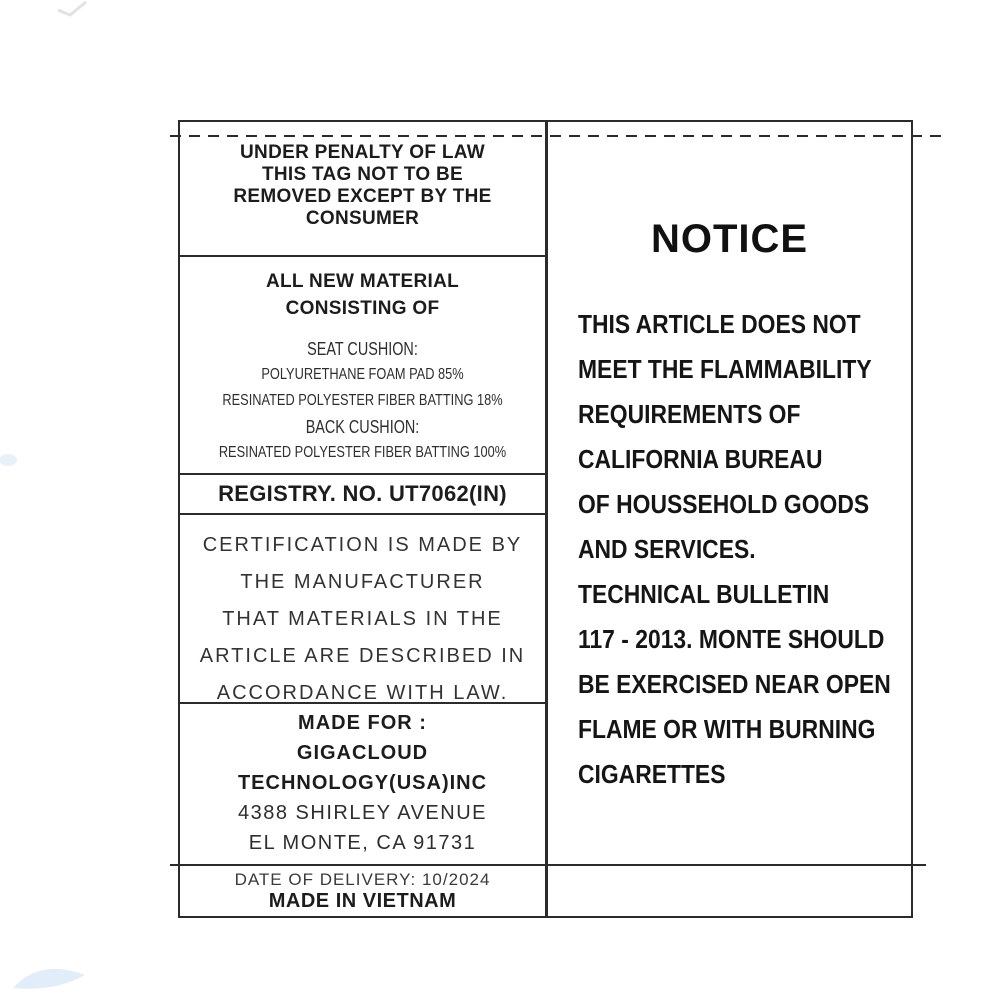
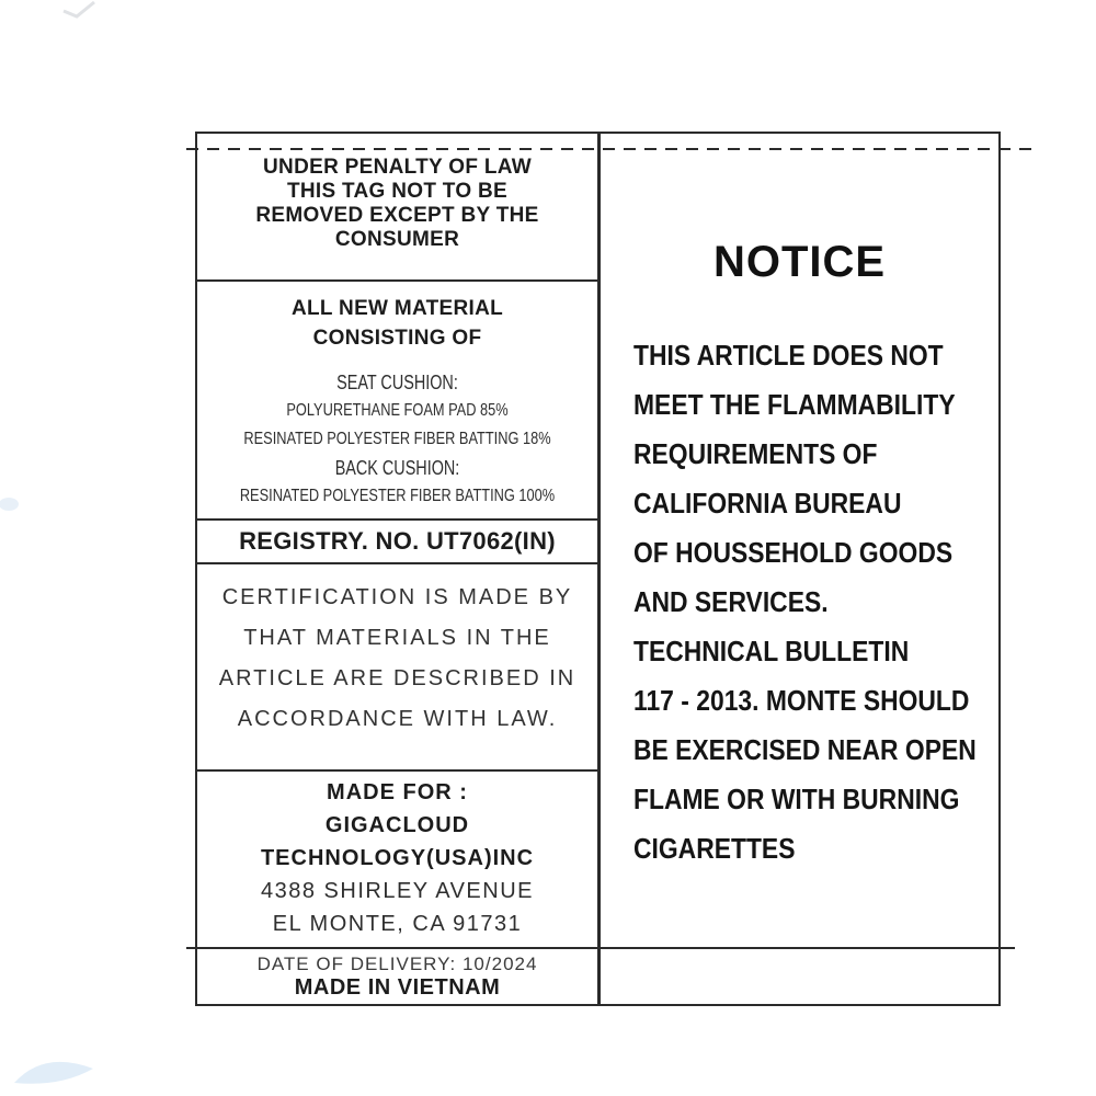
  UNDER PENALTY OF LAW
  THIS TAG NOT TO BE
  REMOVED EXCEPT BY THE
  CONSUMER
  ALL NEW MATERIAL
  CONSISTING OF
  SEAT CUSHION:
  POLYURETHANE FOAM PAD 85%
  RESINATED POLYESTER FIBER BATTING 18%
  BACK CUSHION:
  RESINATED POLYESTER FIBER BATTING 100%
  REGISTRY. NO. UT7062(IN)
  CERTIFICATION IS MADE BY
- THE MANUFACTURER
  THAT MATERIALS IN THE
  ARTICLE ARE DESCRIBED IN
  ACCORDANCE WITH LAW.
  MADE FOR :
  GIGACLOUD
  TECHNOLOGY(USA)INC
  4388 SHIRLEY AVENUE
  EL MONTE, CA 91731
  DATE OF DELIVERY: 10/2024
  MADE IN VIETNAM
  NOTICE
  THIS ARTICLE DOES NOT
  MEET THE FLAMMABILITY
  REQUIREMENTS OF
  CALIFORNIA BUREAU
  OF HOUSSEHOLD GOODS
  AND SERVICES.
  TECHNICAL BULLETIN
  117 - 2013. MONTE SHOULD
  BE EXERCISED NEAR OPEN
  FLAME OR WITH BURNING
  CIGARETTES
